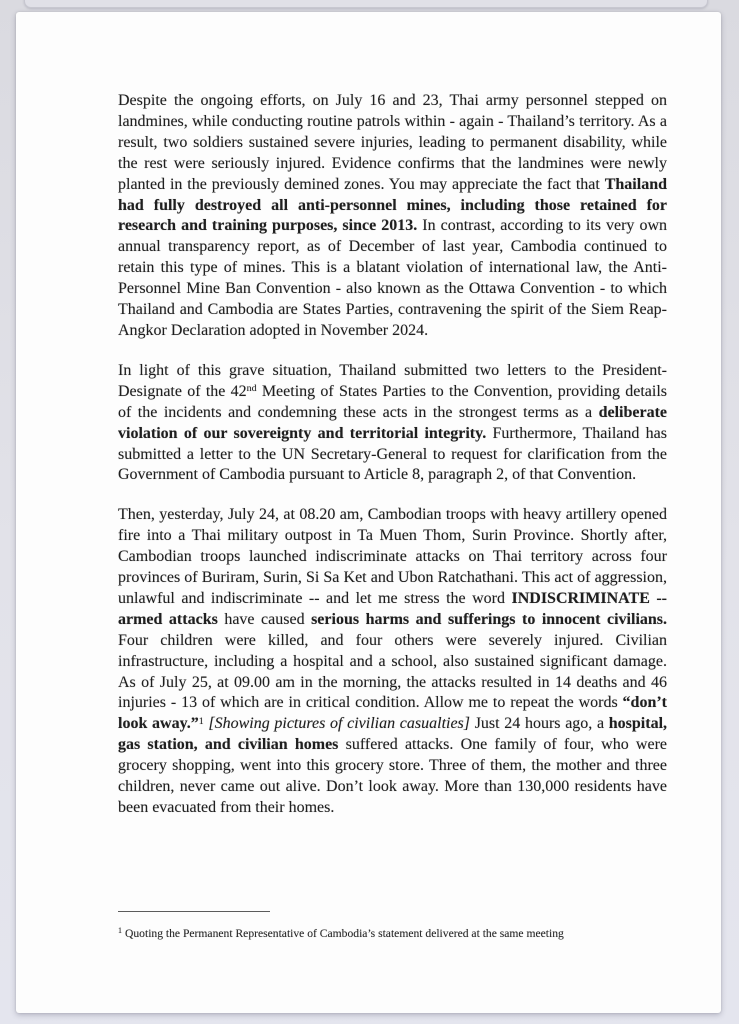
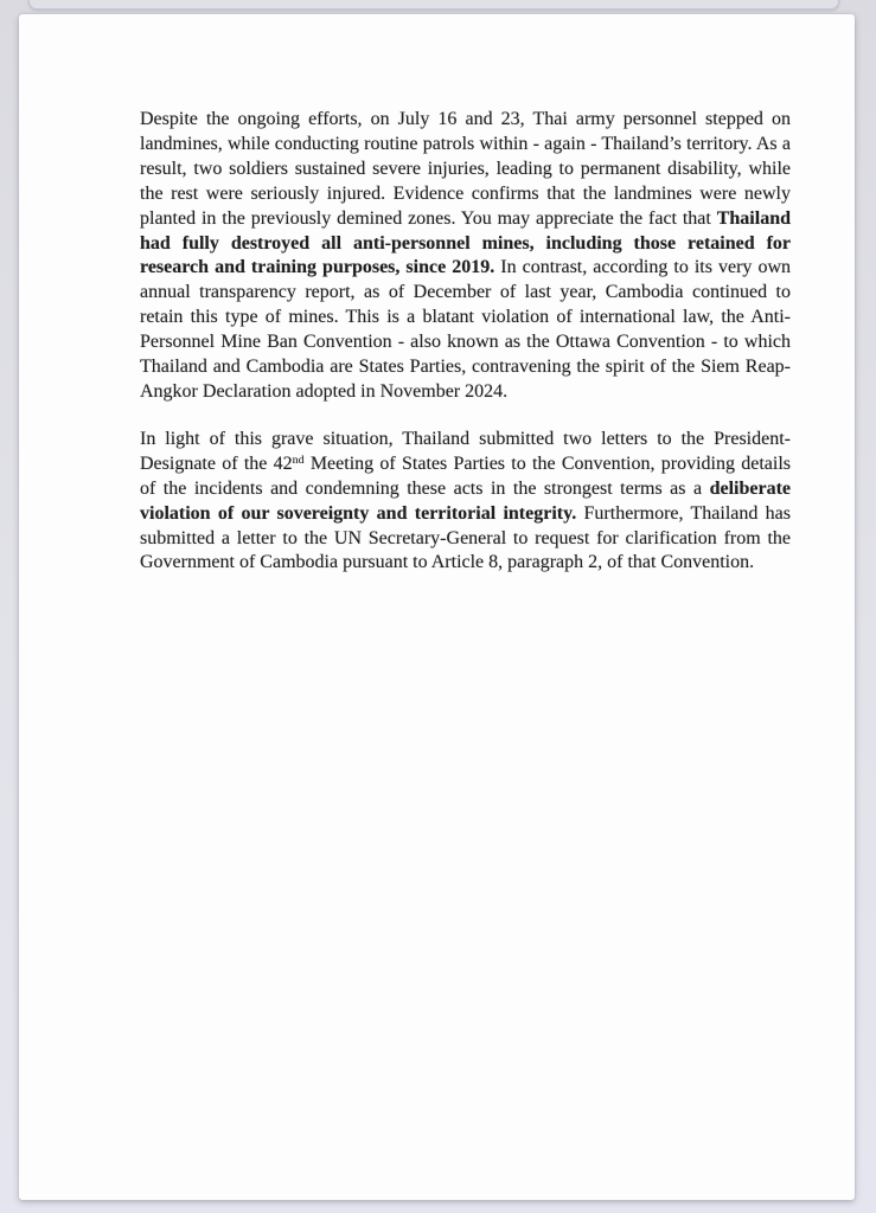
- Despite the ongoing efforts, on July 16 and 23, Thai army personnel stepped on landmines, while conducting routine patrols within - again - Thailand’s territory. As a result, two soldiers sustained severe injuries, leading to permanent disability, while the rest were seriously injured. Evidence confirms that the landmines were newly planted in the previously demined zones. You may appreciate the fact that Thailand had fully destroyed all anti-personnel mines, including those retained for research and training purposes, since 2013. In contrast, according to its very own annual transparency report, as of December of last year, Cambodia continued to retain this type of mines. This is a blatant violation of international law, the Anti-Personnel Mine Ban Convention - also known as the Ottawa Convention - to which Thailand and Cambodia are States Parties, contravening the spirit of the Siem Reap-Angkor Declaration adopted in November 2024.
+ Despite the ongoing efforts, on July 16 and 23, Thai army personnel stepped on landmines, while conducting routine patrols within - again - Thailand’s territory. As a result, two soldiers sustained severe injuries, leading to permanent disability, while the rest were seriously injured. Evidence confirms that the landmines were newly planted in the previously demined zones. You may appreciate the fact that Thailand had fully destroyed all anti-personnel mines, including those retained for research and training purposes, since 2019. In contrast, according to its very own annual transparency report, as of December of last year, Cambodia continued to retain this type of mines. This is a blatant violation of international law, the Anti-Personnel Mine Ban Convention - also known as the Ottawa Convention - to which Thailand and Cambodia are States Parties, contravening the spirit of the Siem Reap-Angkor Declaration adopted in November 2024.
  In light of this grave situation, Thailand submitted two letters to the President-Designate of the 42nd Meeting of States Parties to the Convention, providing details of the incidents and condemning these acts in the strongest terms as a deliberate violation of our sovereignty and territorial integrity. Furthermore, Thailand has submitted a letter to the UN Secretary-General to request for clarification from the Government of Cambodia pursuant to Article 8, paragraph 2, of that Convention.
- Then, yesterday, July 24, at 08.20 am, Cambodian troops with heavy artillery opened fire into a Thai military outpost in Ta Muen Thom, Surin Province. Shortly after, Cambodian troops launched indiscriminate attacks on Thai territory across four provinces of Buriram, Surin, Si Sa Ket and Ubon Ratchathani. This act of aggression, unlawful and indiscriminate -- and let me stress the word INDISCRIMINATE -- armed attacks have caused serious harms and sufferings to innocent civilians. Four children were killed, and four others were severely injured. Civilian infrastructure, including a hospital and a school, also sustained significant damage. As of July 25, at 09.00 am in the morning, the attacks resulted in 14 deaths and 46 injuries - 13 of which are in critical condition. Allow me to repeat the words “don’t look away.”1 [Showing pictures of civilian casualties] Just 24 hours ago, a hospital, gas station, and civilian homes suffered attacks. One family of four, who were grocery shopping, went into this grocery store. Three of them, the mother and three children, never came out alive. Don’t look away. More than 130,000 residents have been evacuated from their homes.
- 1 Quoting the Permanent Representative of Cambodia’s statement delivered at the same meeting
